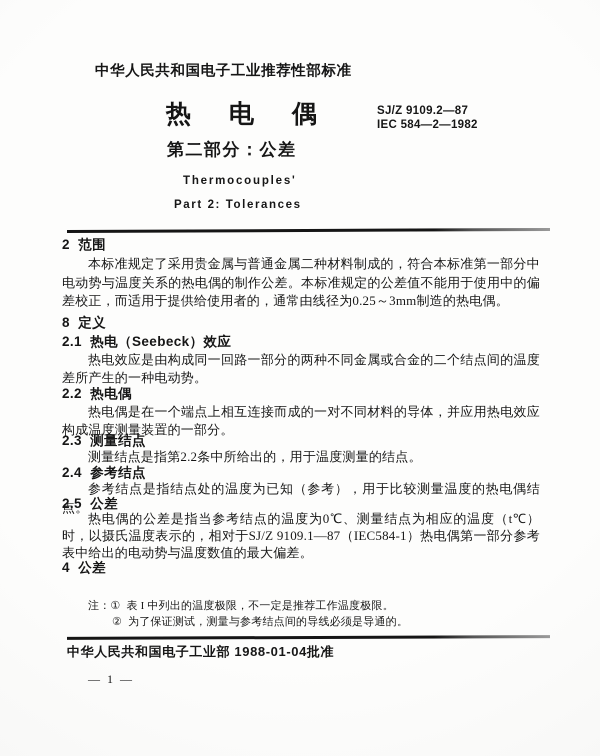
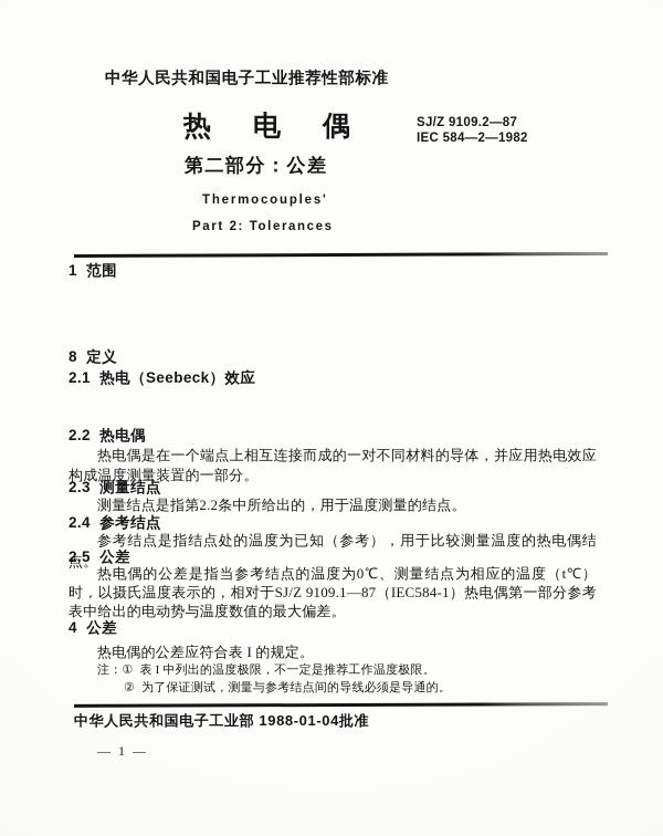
  中华人民共和国电子工业推荐性部标准
  热电偶
  SJ/Z 9109.2—87
  IEC 584—2—1982
  第二部分：公差
  Thermocouples'
  Part 2: Tolerances
- 2 范围
+ 1 范围
- 本标准规定了采用贵金属与普通金属二种材料制成的，符合本标准第一部分中电动势与温度关系的热电偶的制作公差。本标准规定的公差值不能用于使用中的偏差校正，而适用于提供给使用者的，通常由线径为0.25～3mm制造的热电偶。
  8 定义
  2.1 热电（Seebeck）效应
- 热电效应是由构成同一回路一部分的两种不同金属或合金的二个结点间的温度差所产生的一种电动势。
  2.2 热电偶
  热电偶是在一个端点上相互连接而成的一对不同材料的导体，并应用热电效应构成温度测量装置的一部分。
  2.3 测量结点
  测量结点是指第2.2条中所给出的，用于温度测量的结点。
  2.4 参考结点
  参考结点是指结点处的温度为已知（参考），用于比较测量温度的热电偶结点。
  2.5 公差
  热电偶的公差是指当参考结点的温度为0℃、测量结点为相应的温度（t℃）时，以摄氏温度表示的，相对于SJ/Z 9109.1—87（IEC584-1）热电偶第一部分参考表中给出的电动势与温度数值的最大偏差。
  4 公差
+ 热电偶的公差应符合表 I 的规定。
  注：
  ①
  表 I 中列出的温度极限，不一定是推荐工作温度极限。
  ②
  为了保证测试，测量与参考结点间的导线必须是导通的。
  中华人民共和国电子工业部 1988-01-04批准
  — 1 —
